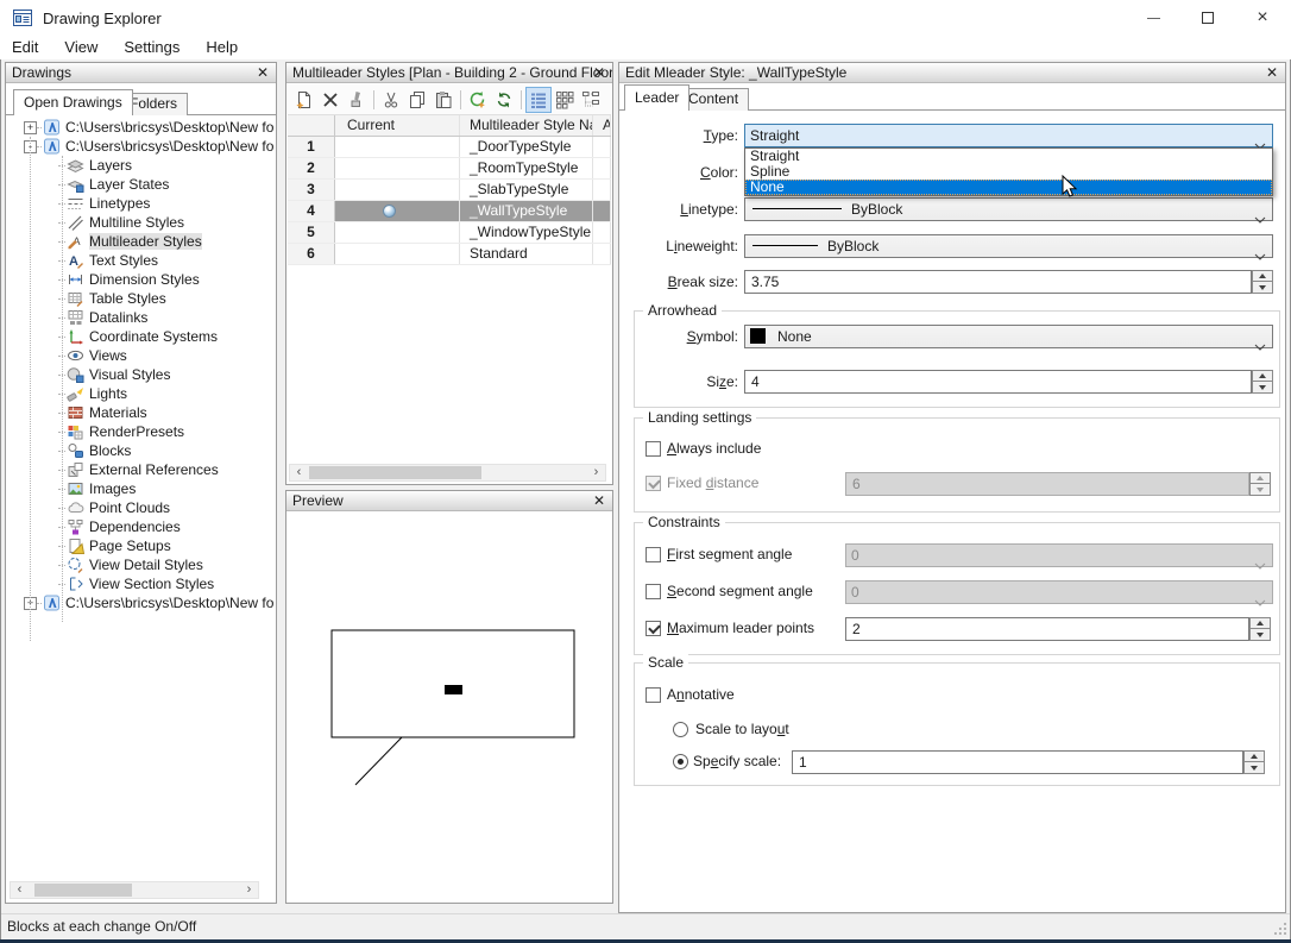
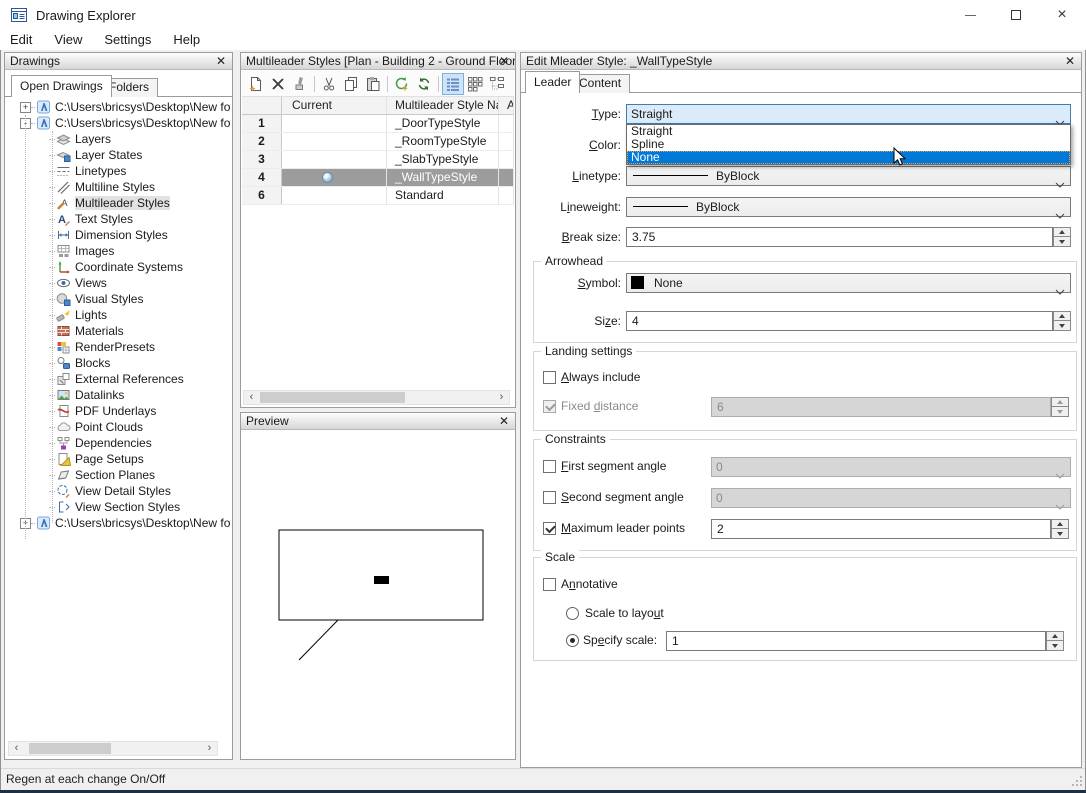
  Drawing Explorer
  ×
  Edit
  View
  Settings
  Help
  Drawings
  ✕
  Open Drawings
  Folders
  +
  C:\Users\bricsys\Desktop\New fo
  -
  C:\Users\bricsys\Desktop\New fo
  Layers
  Layer States
  Linetypes
  Multiline Styles
  A
  Multileader Styles
  A
  Text Styles
  Dimension Styles
- Table Styles
- Datalinks
+ Images
  Coordinate Systems
  Views
  Visual Styles
  Lights
  Materials
  RenderPresets
  Blocks
  External References
- Images
+ Datalinks
+ PDF Underlays
  Point Clouds
  Dependencies
  Page Setups
+ Section Planes
  View Detail Styles
  View Section Styles
  +
  C:\Users\bricsys\Desktop\New fo
  ‹
  ›
  Multileader Styles [Plan - Building 2 - Ground Floor
  ✕
  Current
  Multileader Style N
  1
  _DoorTypeStyle
  2
  _RoomTypeStyle
  3
  _SlabTypeStyle
  4
  _WallTypeStyle
- 5
- _WindowTypeStyle
  6
  Standard
  ‹
  ›
  Preview
  ✕
  Edit Mleader Style: _WallTypeStyle
  ✕
  Leader
  Content
  Type:
  Straight
  Color:
  Straight
  Spline
  None
  Linetype:
  ByBlock
  Lineweight:
  ByBlock
  Break size:
  3.75
  Arrowhead
  Symbol:
  None
  Size:
  4
  Landing settings
  Always include
  Fixed distance
  6
  Constraints
  First segment angle
  0
  Second segment angle
  0
  Maximum leader points
  2
  Scale
  Annotative
  Scale to layout
  Specify scale:
  1
- Blocks at each change On/Off
+ Regen at each change On/Off
